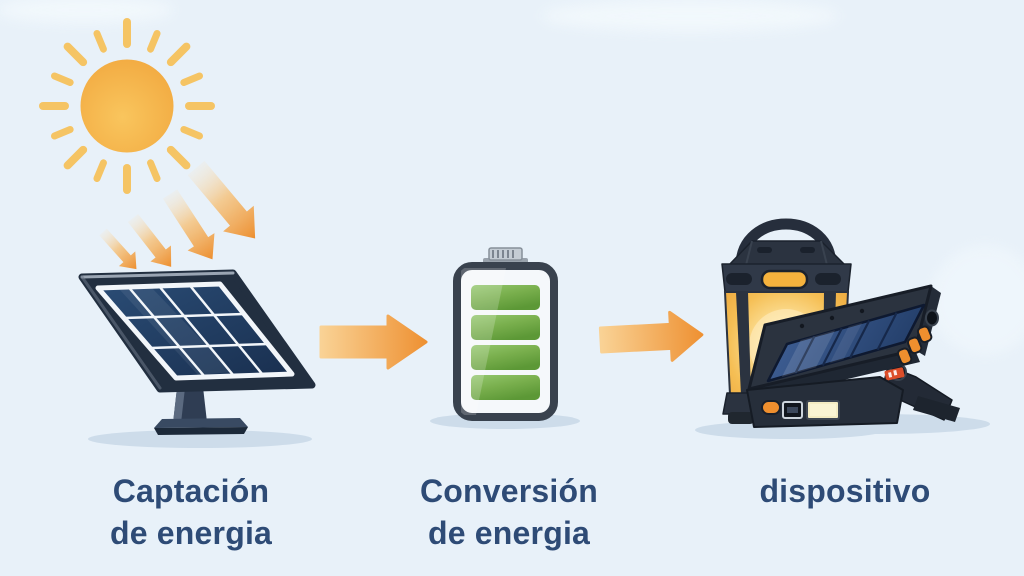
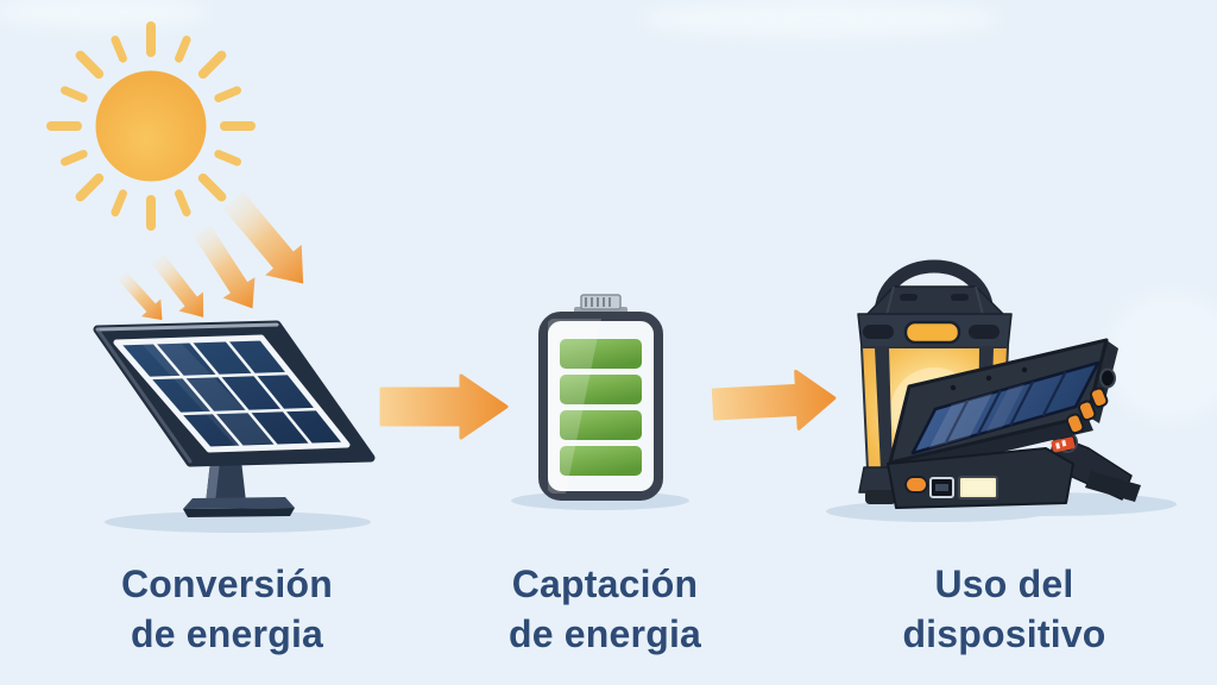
- Captación
+ Conversión
  de energia
- Conversión
+ Captación
  de energia
+ Uso del
  dispositivo
